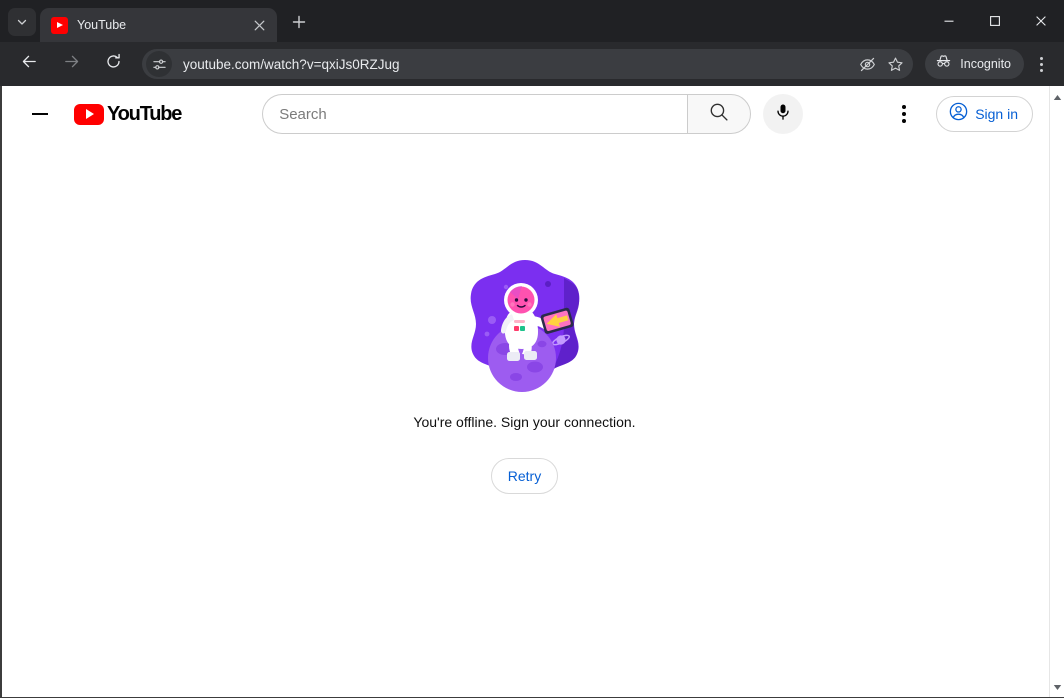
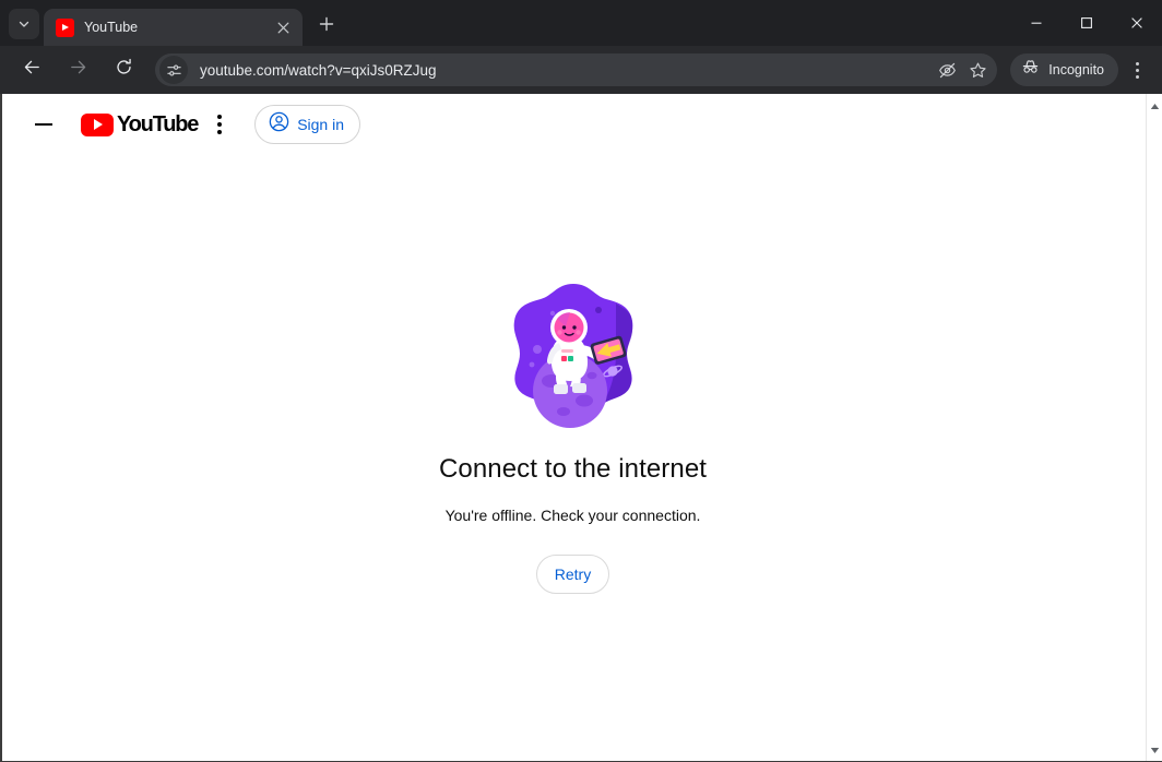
  YouTube
  youtube.com/watch?v=qxiJs0RZJug
  Incognito
  YouTube
- Search
  Sign in
+ Connect to the internet
- You're offline. Sign your connection.
+ You're offline. Check your connection.
  Retry
